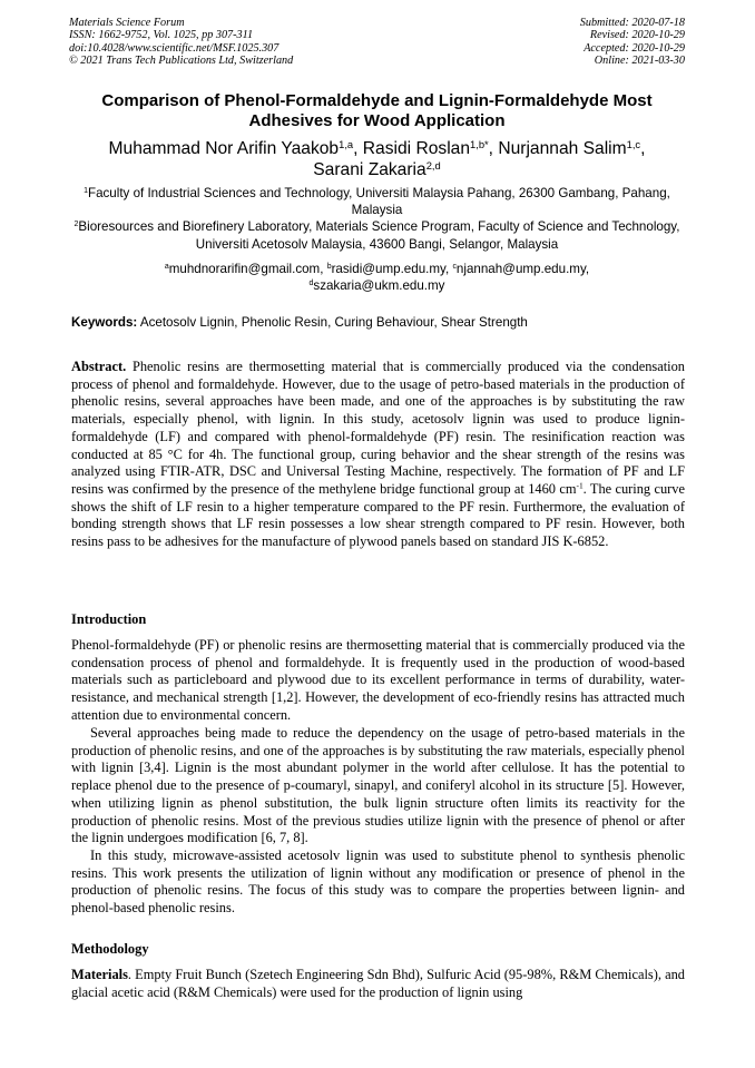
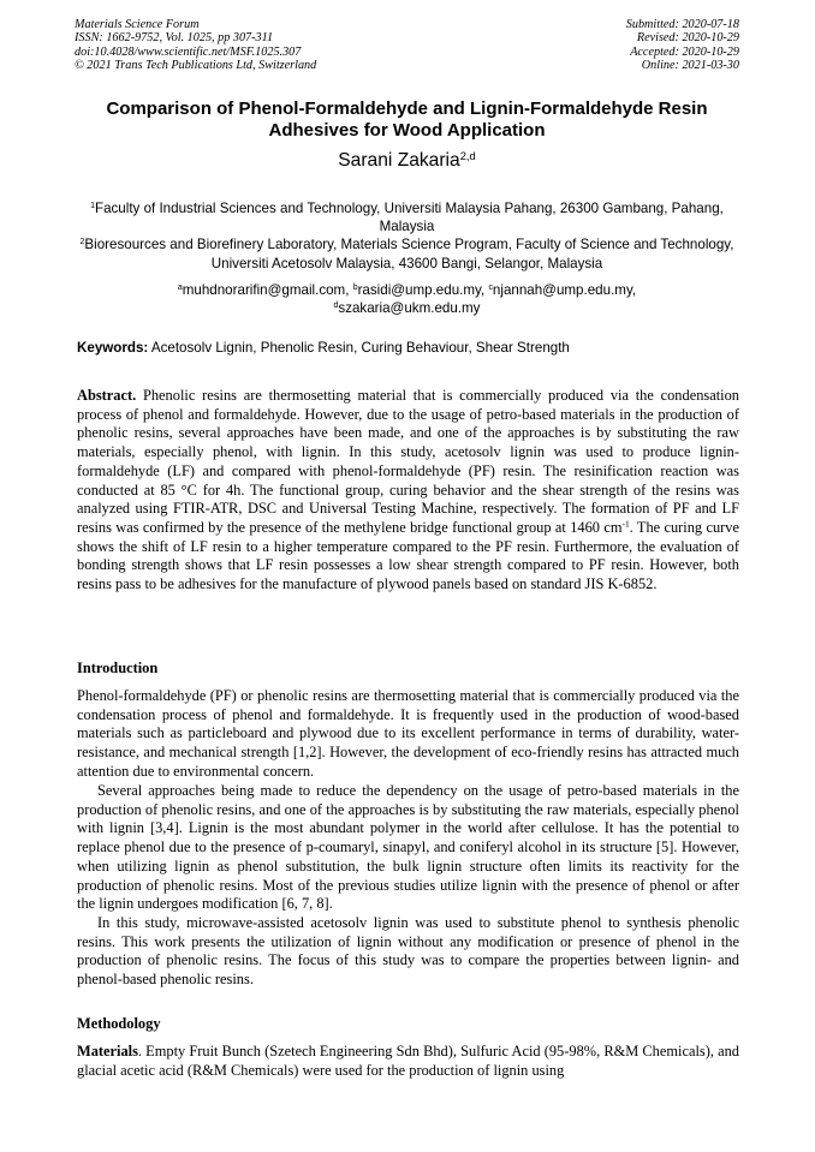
  Materials Science Forum
  ISSN: 1662-9752, Vol. 1025, pp 307-311
  doi:10.4028/www.scientific.net/MSF.1025.307
  © 2021 Trans Tech Publications Ltd, Switzerland
  Submitted: 2020-07-18
  Revised: 2020-10-29
  Accepted: 2020-10-29
  Online: 2021-03-30
- Comparison of Phenol-Formaldehyde and Lignin-Formaldehyde Most
+ Comparison of Phenol-Formaldehyde and Lignin-Formaldehyde Resin
  Adhesives for Wood Application
- Muhammad Nor Arifin Yaakob1,a, Rasidi Roslan1,b*, Nurjannah Salim1,c,
  Sarani Zakaria2,d
  Faculty of Industrial Sciences and Technology, Universiti Malaysia Pahang, 26300 Gambang, Pahang, Malaysia
  Bioresources and Biorefinery Laboratory, Materials Science Program, Faculty of Science and Technology, Universiti Acetosolv Malaysia, 43600 Bangi, Selangor, Malaysia
  muhdnorarifin@gmail.com, rasidi@ump.edu.my, njannah@ump.edu.my,
  szakaria@ukm.edu.my
  Keywords: Acetosolv Lignin, Phenolic Resin, Curing Behaviour, Shear Strength
  Abstract. Phenolic resins are thermosetting material that is commercially produced via the condensation process of phenol and formaldehyde. However, due to the usage of petro-based materials in the production of phenolic resins, several approaches have been made, and one of the approaches is by substituting the raw materials, especially phenol, with lignin. In this study, acetosolv lignin was used to produce lignin-formaldehyde (LF) and compared with phenol-formaldehyde (PF) resin. The resinification reaction was conducted at 85 °C for 4h. The functional group, curing behavior and the shear strength of the resins was analyzed using FTIR-ATR, DSC and Universal Testing Machine, respectively. The formation of PF and LF resins was confirmed by the presence of the methylene bridge functional group at 1460 cm-1. The curing curve shows the shift of LF resin to a higher temperature compared to the PF resin. Furthermore, the evaluation of bonding strength shows that LF resin possesses a low shear strength compared to PF resin. However, both resins pass to be adhesives for the manufacture of plywood panels based on standard JIS K-6852.
  Introduction
  Phenol-formaldehyde (PF) or phenolic resins are thermosetting material that is commercially produced via the condensation process of phenol and formaldehyde. It is frequently used in the production of wood-based materials such as particleboard and plywood due to its excellent performance in terms of durability, water-resistance, and mechanical strength [1,2]. However, the development of eco-friendly resins has attracted much attention due to environmental concern.
  Several approaches being made to reduce the dependency on the usage of petro-based materials in the production of phenolic resins, and one of the approaches is by substituting the raw materials, especially phenol with lignin [3,4]. Lignin is the most abundant polymer in the world after cellulose. It has the potential to replace phenol due to the presence of p-coumaryl, sinapyl, and coniferyl alcohol in its structure [5]. However, when utilizing lignin as phenol substitution, the bulk lignin structure often limits its reactivity for the production of phenolic resins. Most of the previous studies utilize lignin with the presence of phenol or after the lignin undergoes modification [6, 7, 8].
  In this study, microwave-assisted acetosolv lignin was used to substitute phenol to synthesis phenolic resins. This work presents the utilization of lignin without any modification or presence of phenol in the production of phenolic resins. The focus of this study was to compare the properties between lignin- and phenol-based phenolic resins.
  Methodology
  Materials. Empty Fruit Bunch (Szetech Engineering Sdn Bhd), Sulfuric Acid (95-98%, R&M Chemicals), and glacial acetic acid (R&M Chemicals) were used for the production of lignin using
